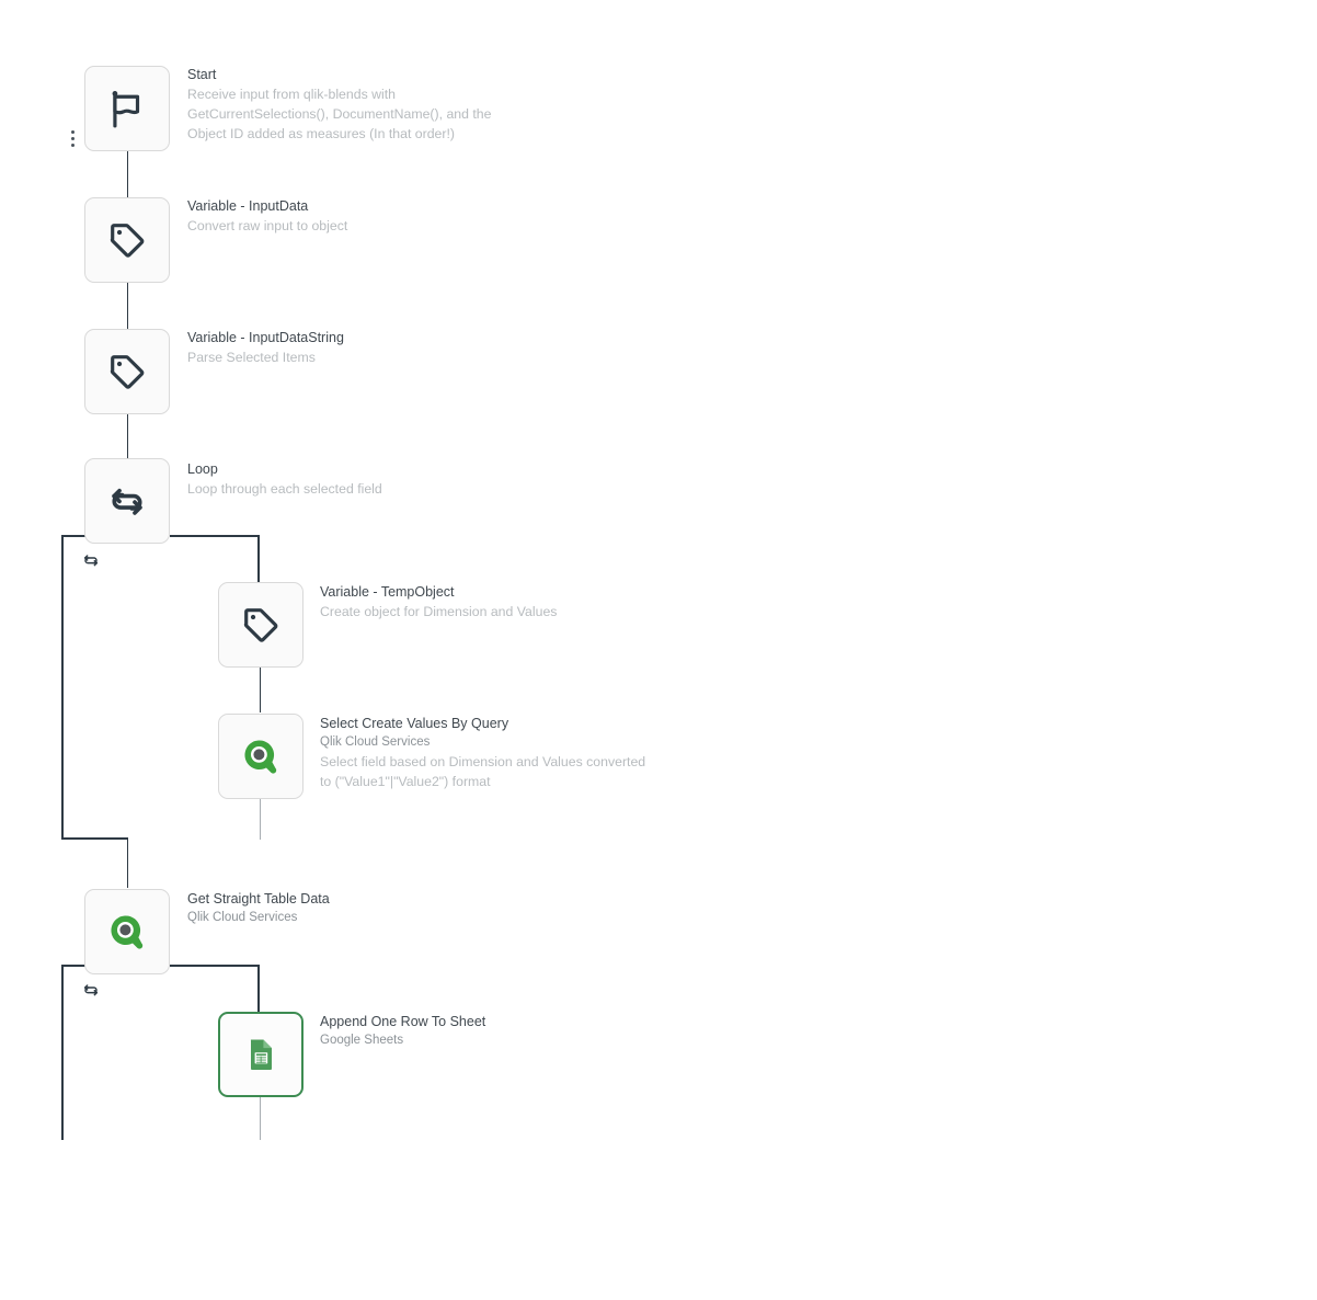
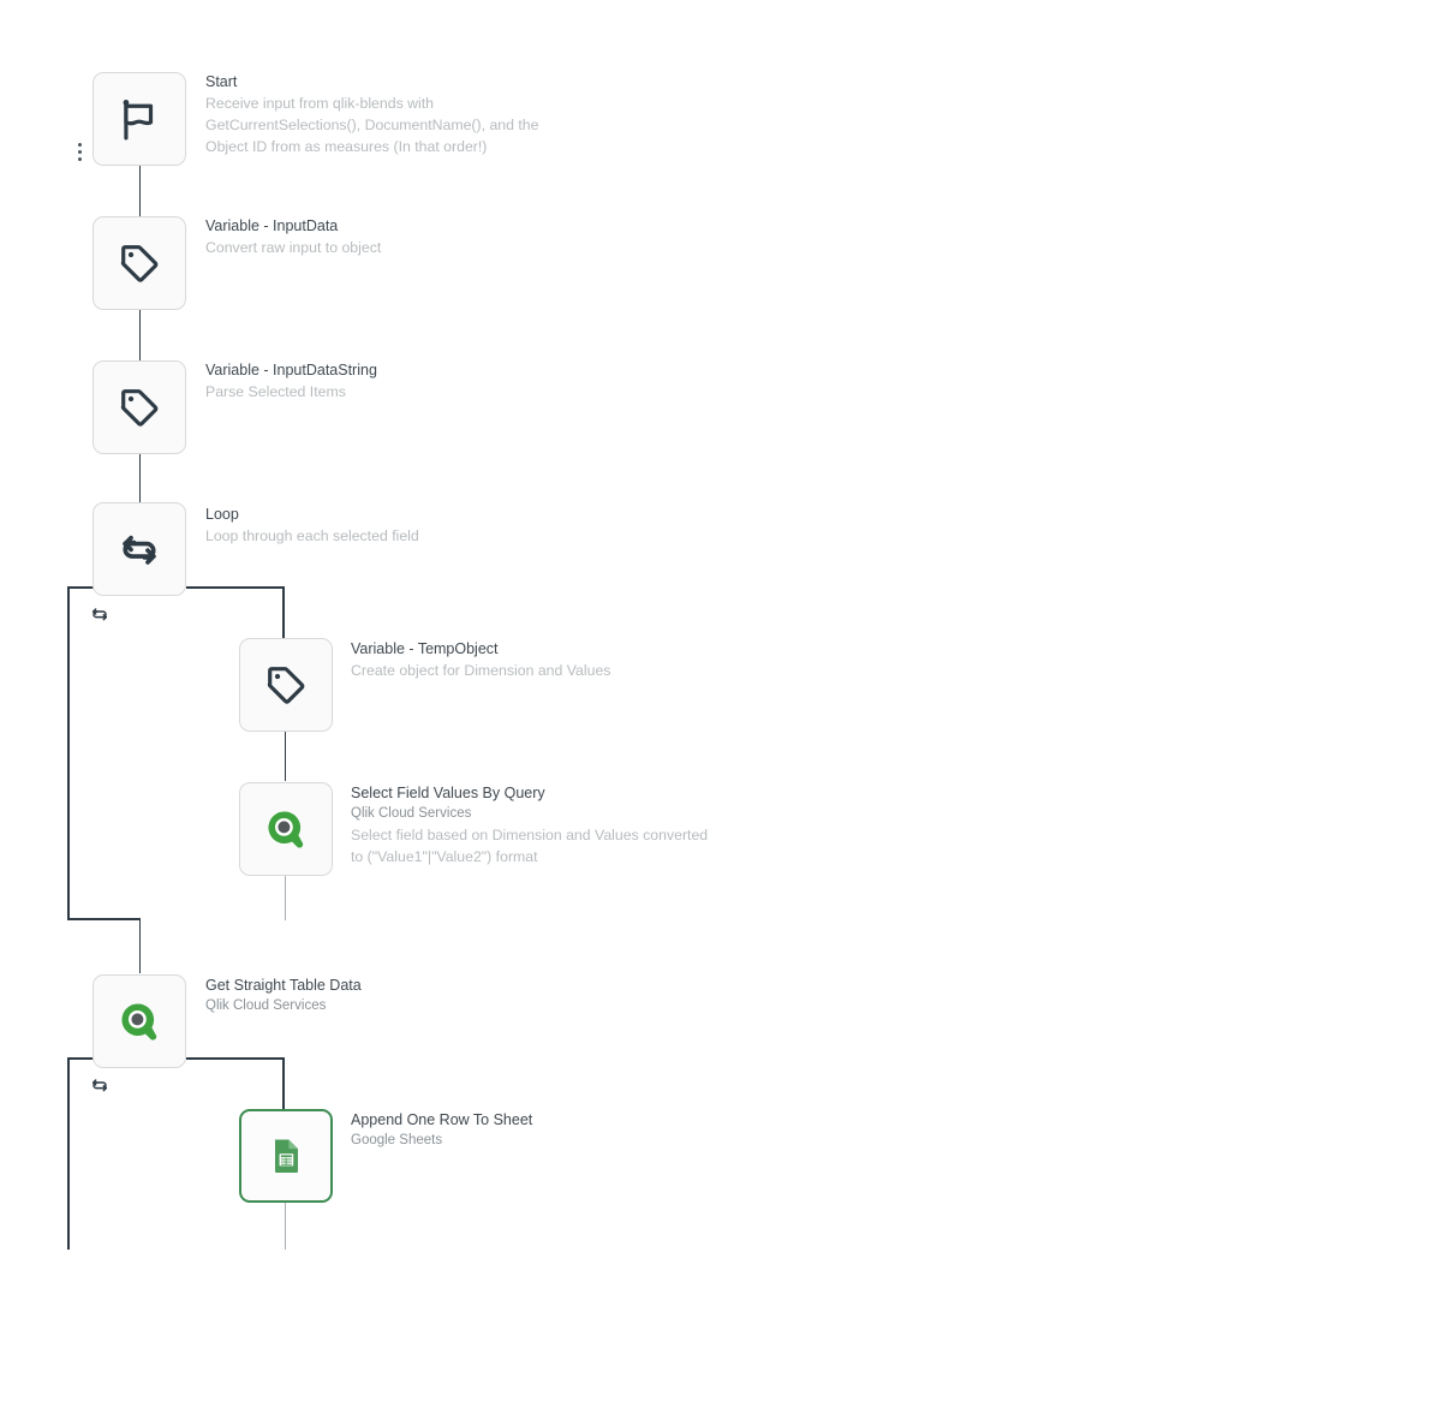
  Start
- Receive input from qlik-blends with GetCurrentSelections(), DocumentName(), and the Object ID added as measures (In that order!)
+ Receive input from qlik-blends with GetCurrentSelections(), DocumentName(), and the Object ID from as measures (In that order!)
  Variable - InputData
  Convert raw input to object
  Variable - InputDataString
  Parse Selected Items
  Loop
  Loop through each selected field
  Variable - TempObject
  Create object for Dimension and Values
- Select Create Values By Query
+ Select Field Values By Query
  Qlik Cloud Services
  Select field based on Dimension and Values converted to ("Value1"|"Value2") format
  Get Straight Table Data
  Qlik Cloud Services
  Append One Row To Sheet
  Google Sheets
